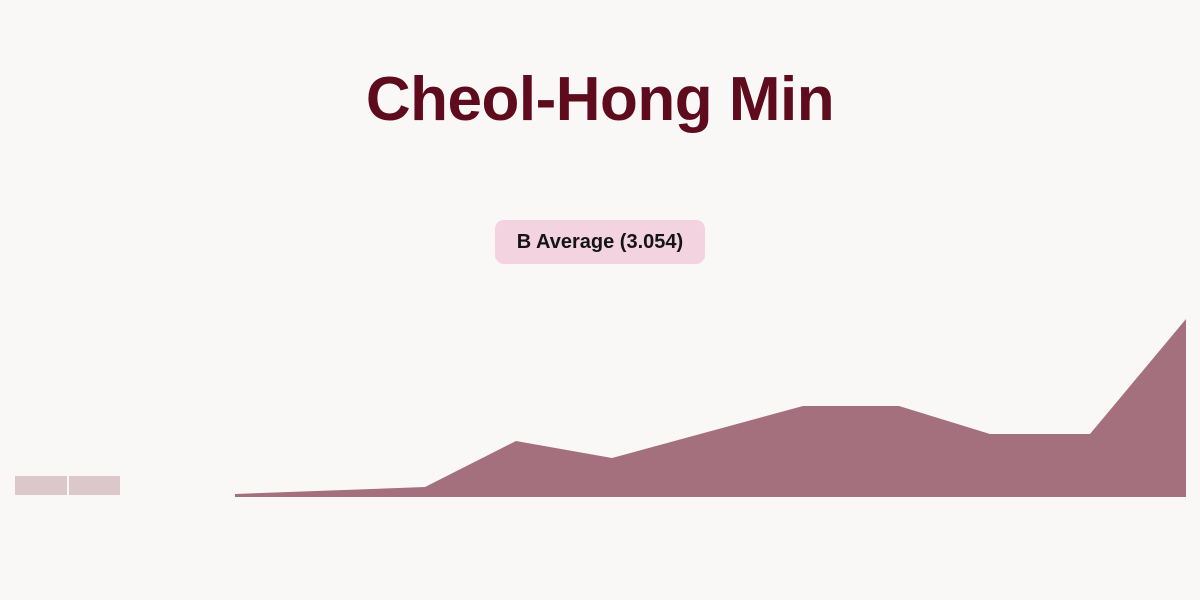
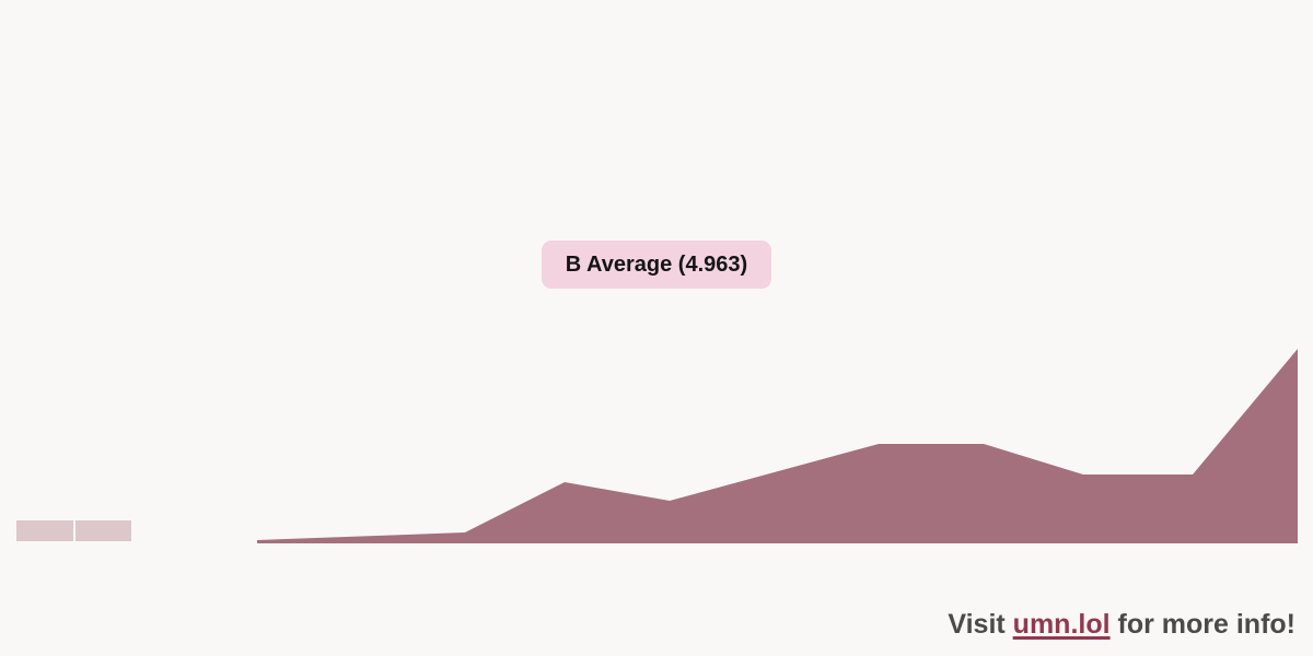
- Cheol-Hong Min
- B Average (3.054)
+ B Average (4.963)
+ Visit umn.lol for more info!
